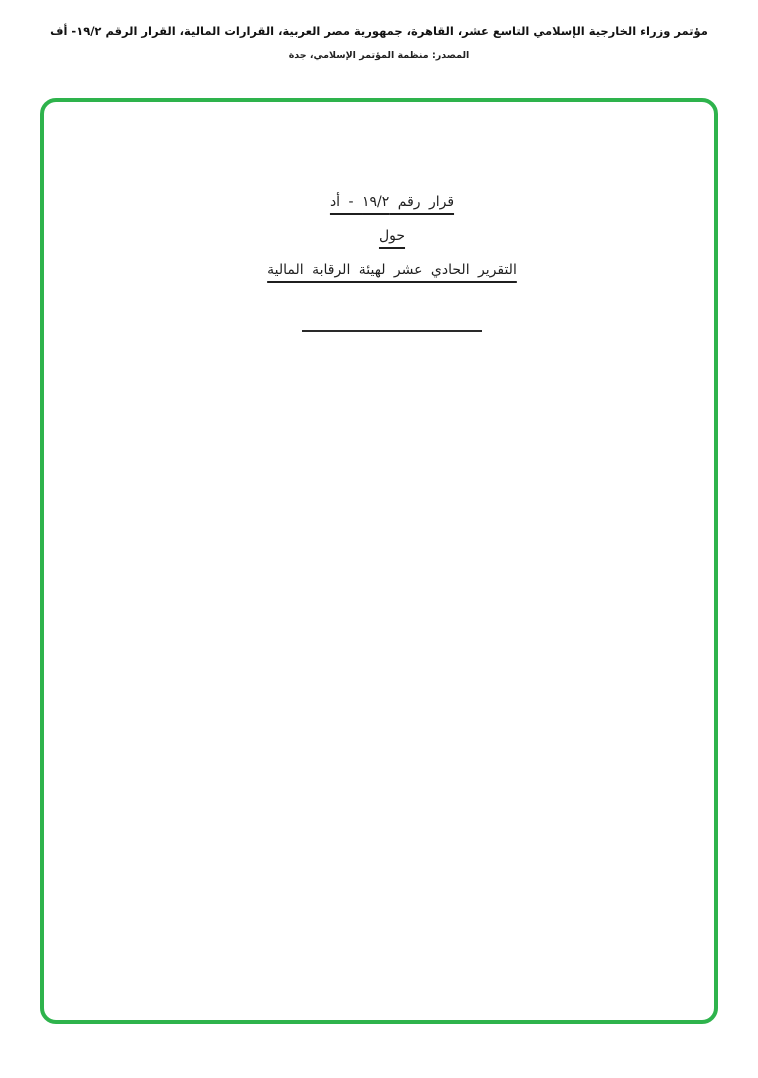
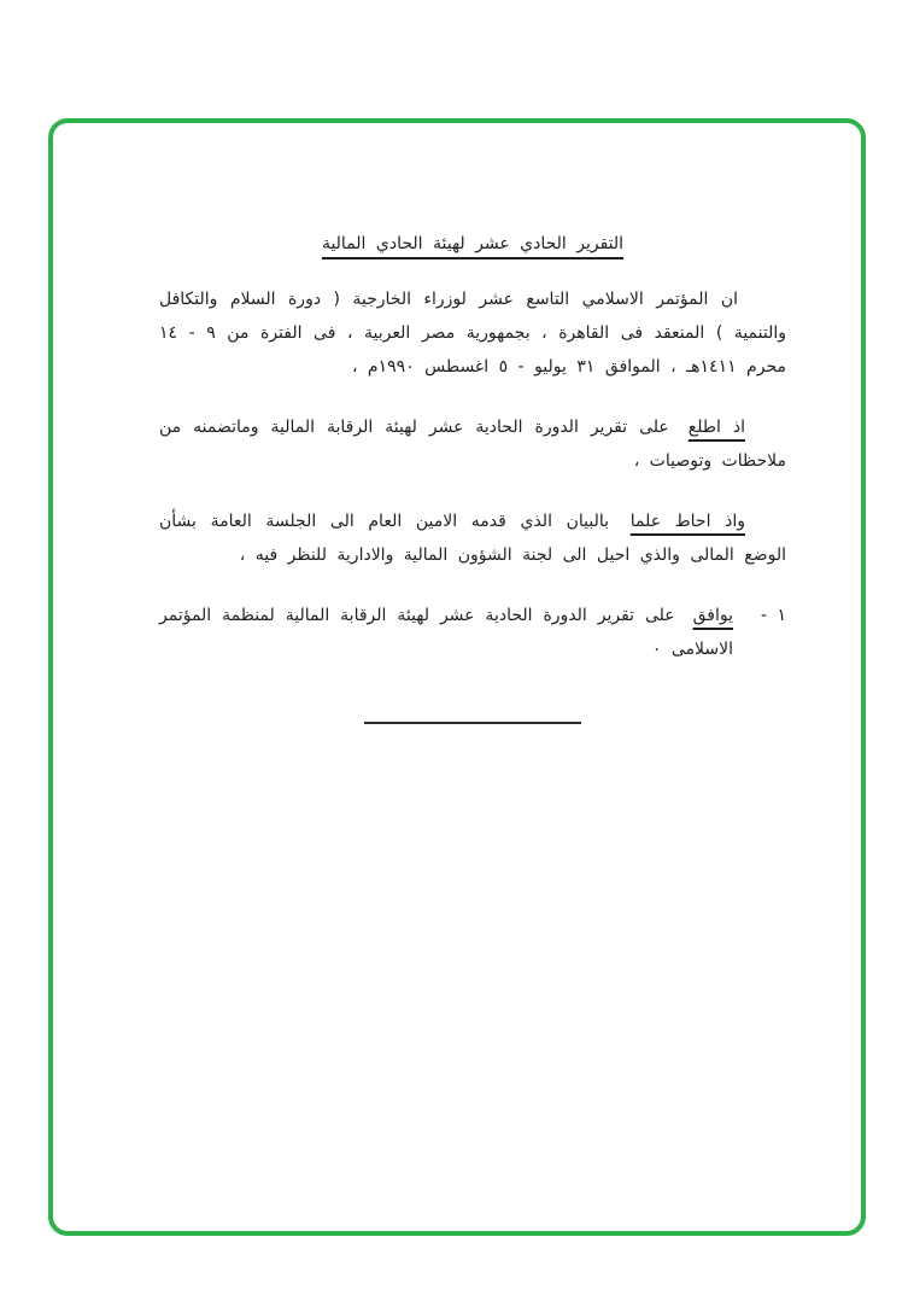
- مؤتمر وزراء الخارجية الإسلامي التاسع عشر، القاهرة، جمهورية مصر العربية، القرارات المالية، القرار الرقم ١٩/٢- أف
- المصدر: منظمة المؤتمر الإسلامي، جدة
- قرار رقم ١٩/٢ - أد
- حول
- التقرير الحادي عشر لهيئة الرقابة المالية
+ التقرير الحادي عشر لهيئة الحادي المالية
+ ان المؤتمر الاسلامي التاسع عشر لوزراء الخارجية ( دورة السلام والتكافل والتنمية ) المنعقد فى القاهرة ، بجمهورية مصر العربية ، فى الفترة من ٩ - ١٤ محرم ١٤١١هـ ، الموافق ٣١ يوليو - ٥ اغسطس ١٩٩٠م ،
+ اذ اطلع على تقرير الدورة الحادية عشر لهيئة الرقابة المالية وماتضمنه من ملاحظات وتوصيات ،
+ واذ احاط علما بالبيان الذي قدمه الامين العام الى الجلسة العامة بشأن الوضع المالى والذي احيل الى لجنة الشؤون المالية والادارية للنظر فيه ،
+ ١ -
+ يوافق على تقرير الدورة الحادية عشر لهيئة الرقابة المالية لمنظمة المؤتمر الاسلامى ٠
